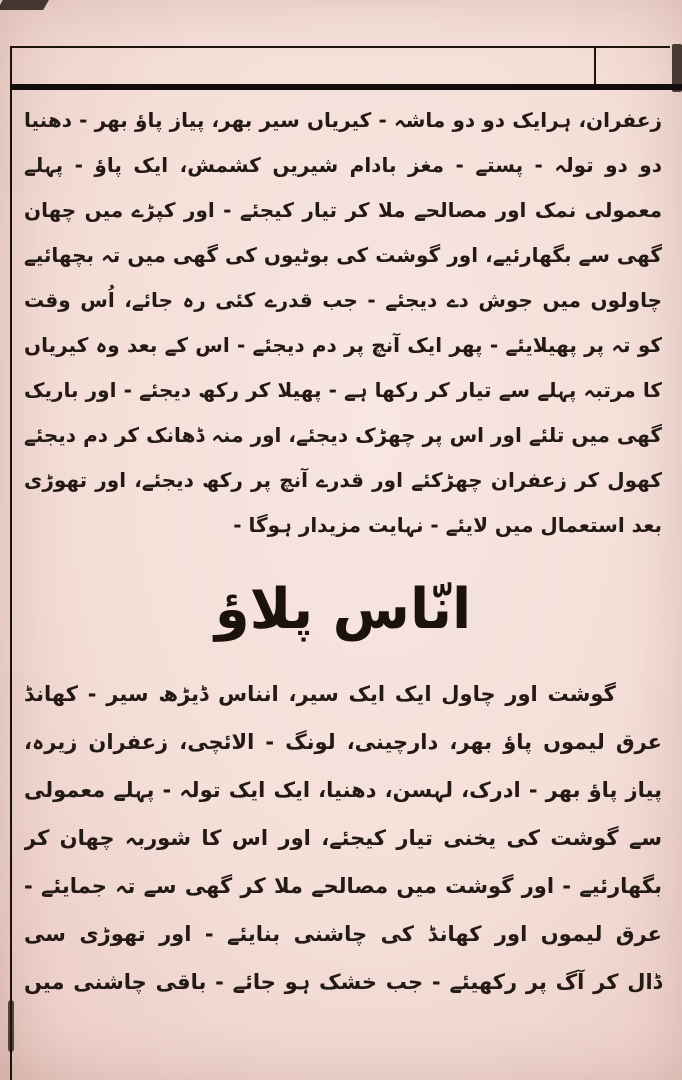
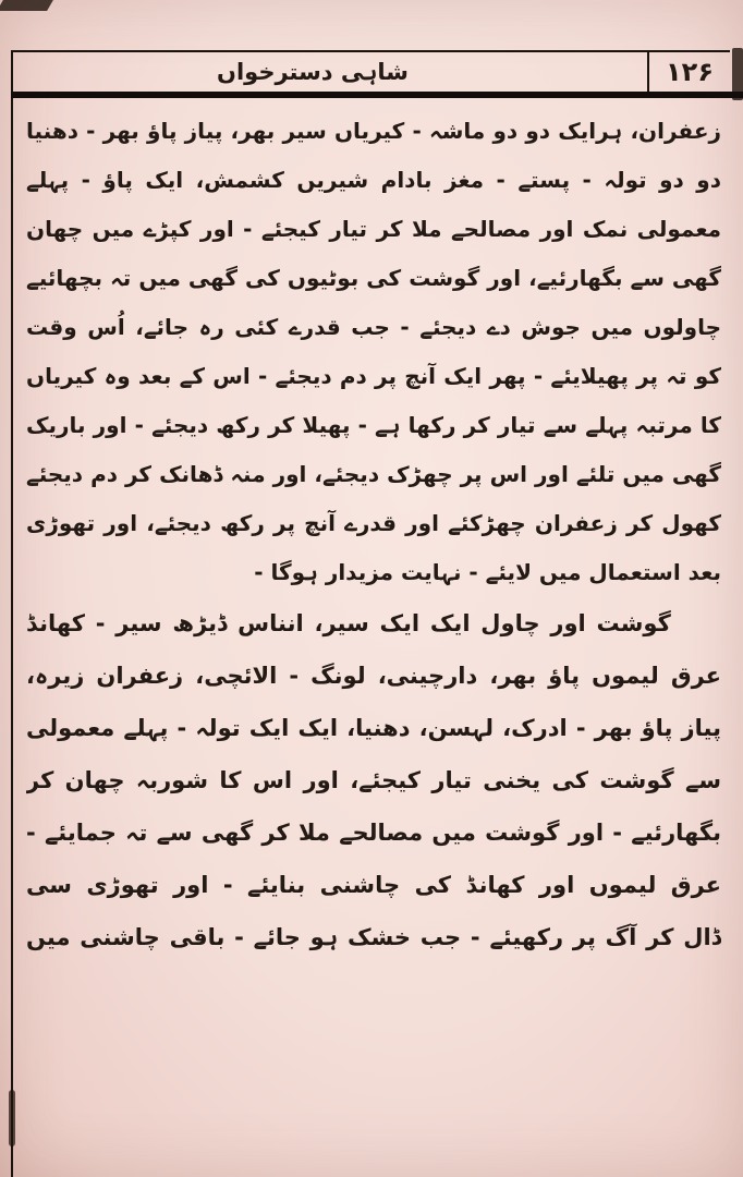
+ شاہی دسترخواں
+ ۱۲۶
  زعفران، ہرایک دو دو ماشہ - کیریاں سیر بھر، پیاز پاؤ بھر - دھنیا
  دو دو تولہ - پستے - مغز بادام شیریں کشمش، ایک پاؤ - پہلے
  معمولی نمک اور مصالحے ملا کر تیار کیجئے - اور کپڑے میں چھان
  گھی سے بگھارئیے، اور گوشت کی بوٹیوں کی گھی میں تہ بچھائیے
  چاولوں میں جوش دے دیجئے - جب قدرے کئی رہ جائے، اُس وقت
  کو تہ پر پھیلایئے - پھر ایک آنچ پر دم دیجئے - اس کے بعد وہ کیریاں
  کا مرتبہ پہلے سے تیار کر رکھا ہے - پھیلا کر رکھ دیجئے - اور باریک
  گھی میں تلئے اور اس پر چھڑک دیجئے، اور منہ ڈھانک کر دم دیجئے
  کھول کر زعفران چھڑکئے اور قدرے آنچ پر رکھ دیجئے، اور تھوڑی
  بعد استعمال میں لایئے - نہایت مزیدار ہوگا -
- انّاس پلاؤ
  گوشت اور چاول ایک ایک سیر، انناس ڈیڑھ سیر - کھانڈ
  عرق لیموں پاؤ بھر، دارچینی، لونگ - الائچی، زعفران زیرہ،
  پیاز پاؤ بھر - ادرک، لہسن، دھنیا، ایک ایک تولہ - پہلے معمولی
  سے گوشت کی یخنی تیار کیجئے، اور اس کا شوربہ چھان کر
  بگھارئیے - اور گوشت میں مصالحے ملا کر گھی سے تہ جمایئے -
  عرق لیموں اور کھانڈ کی چاشنی بنایئے - اور تھوڑی سی
  ڈال کر آگ پر رکھیئے - جب خشک ہو جائے - باقی چاشنی میں
